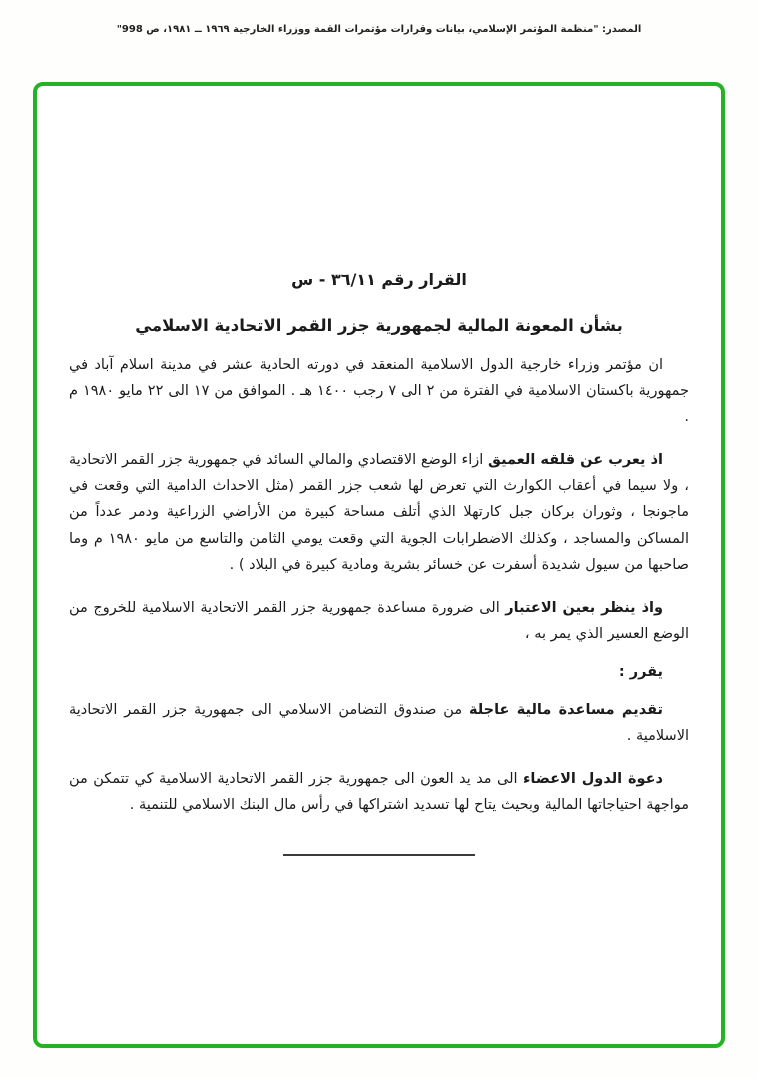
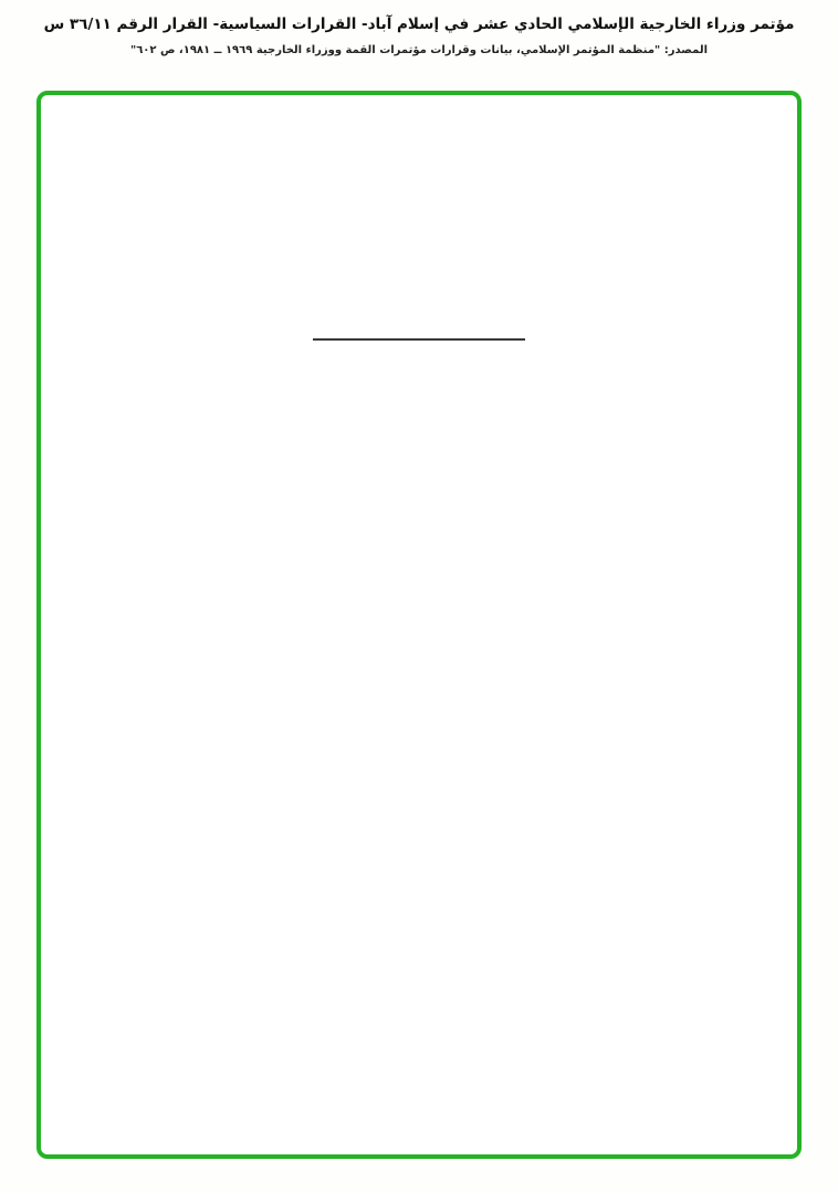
+ مؤتمر وزراء الخارجية الإسلامي الحادي عشر في إسلام آباد- القرارات السياسية- القرار الرقم ٣٦/١١ س
- المصدر: "منظمة المؤتمر الإسلامي، بيانات وقرارات مؤتمرات القمة ووزراء الخارجية ١٩٦٩ ــ ١٩٨١، ص 998"
+ المصدر: "منظمة المؤتمر الإسلامي، بيانات وقرارات مؤتمرات القمة ووزراء الخارجية ١٩٦٩ ــ ١٩٨١، ص ٦٠٢"
- القرار رقم ٣٦/١١ - س
- بشأن المعونة المالية لجمهورية جزر القمر الاتحادية الاسلامي
- ان مؤتمر وزراء خارجية الدول الاسلامية المنعقد في دورته الحادية عشر في مدينة اسلام آباد في جمهورية باكستان الاسلامية في الفترة من ٢ الى ٧ رجب ١٤٠٠ هـ . الموافق من ١٧ الى ٢٢ مايو ١٩٨٠ م .
- اذ يعرب عن قلقه العميق ازاء الوضع الاقتصادي والمالي السائد في جمهورية جزر القمر الاتحادية ، ولا سيما في أعقاب الكوارث التي تعرض لها شعب جزر القمر (مثل الاحداث الدامية التي وقعت في ماجونجا ، وثوران بركان جبل كارتهلا الذي أتلف مساحة كبيرة من الأراضي الزراعية ودمر عدداً من المساكن والمساجد ، وكذلك الاضطرابات الجوية التي وقعت يومي الثامن والتاسع من مايو ١٩٨٠ م وما صاحبها من سيول شديدة أسفرت عن خسائر بشرية ومادية كبيرة في البلاد ) .
- واذ ينظر بعين الاعتبار الى ضرورة مساعدة جمهورية جزر القمر الاتحادية الاسلامية للخروج من الوضع العسير الذي يمر به ،
- يقرر :
- تقديم مساعدة مالية عاجلة من صندوق التضامن الاسلامي الى جمهورية جزر القمر الاتحادية الاسلامية .
- دعوة الدول الاعضاء الى مد يد العون الى جمهورية جزر القمر الاتحادية الاسلامية كي تتمكن من مواجهة احتياجاتها المالية وبحيث يتاح لها تسديد اشتراكها في رأس مال البنك الاسلامي للتنمية .
